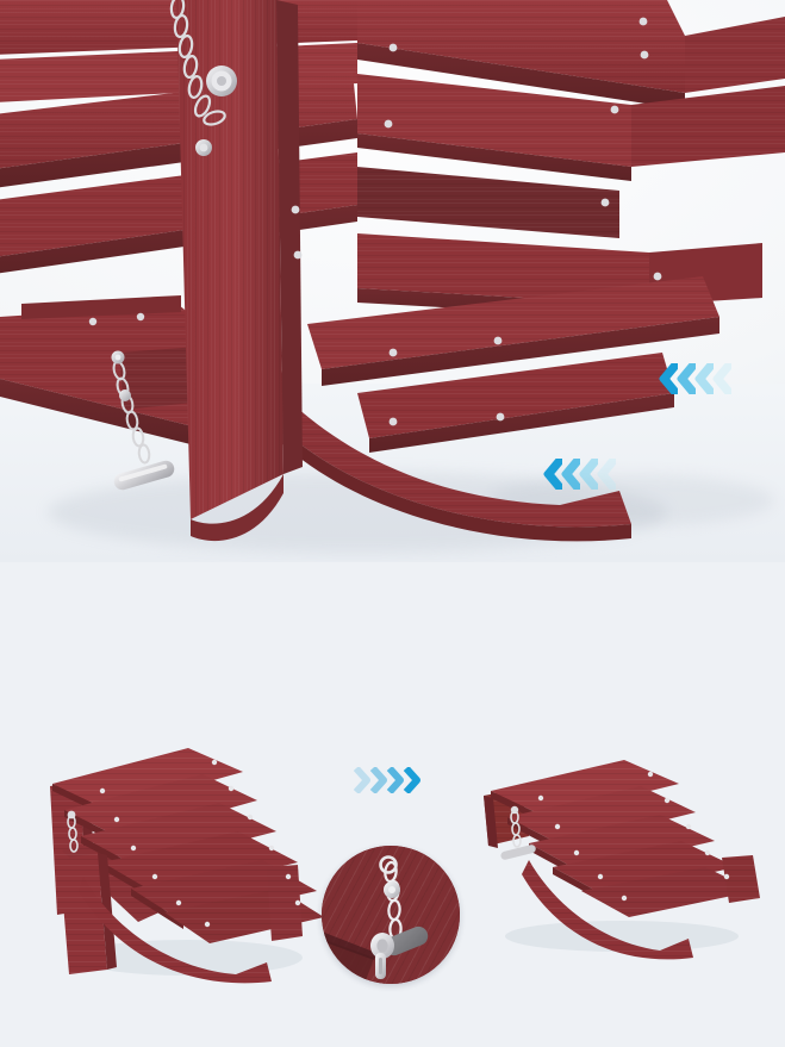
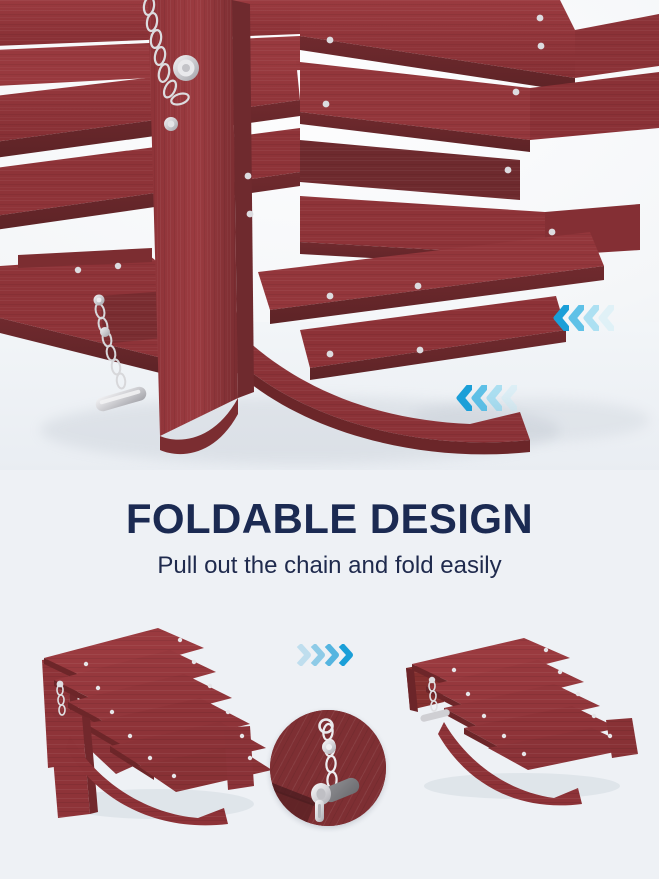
+ FOLDABLE DESIGN
+ Pull out the chain and fold easily
